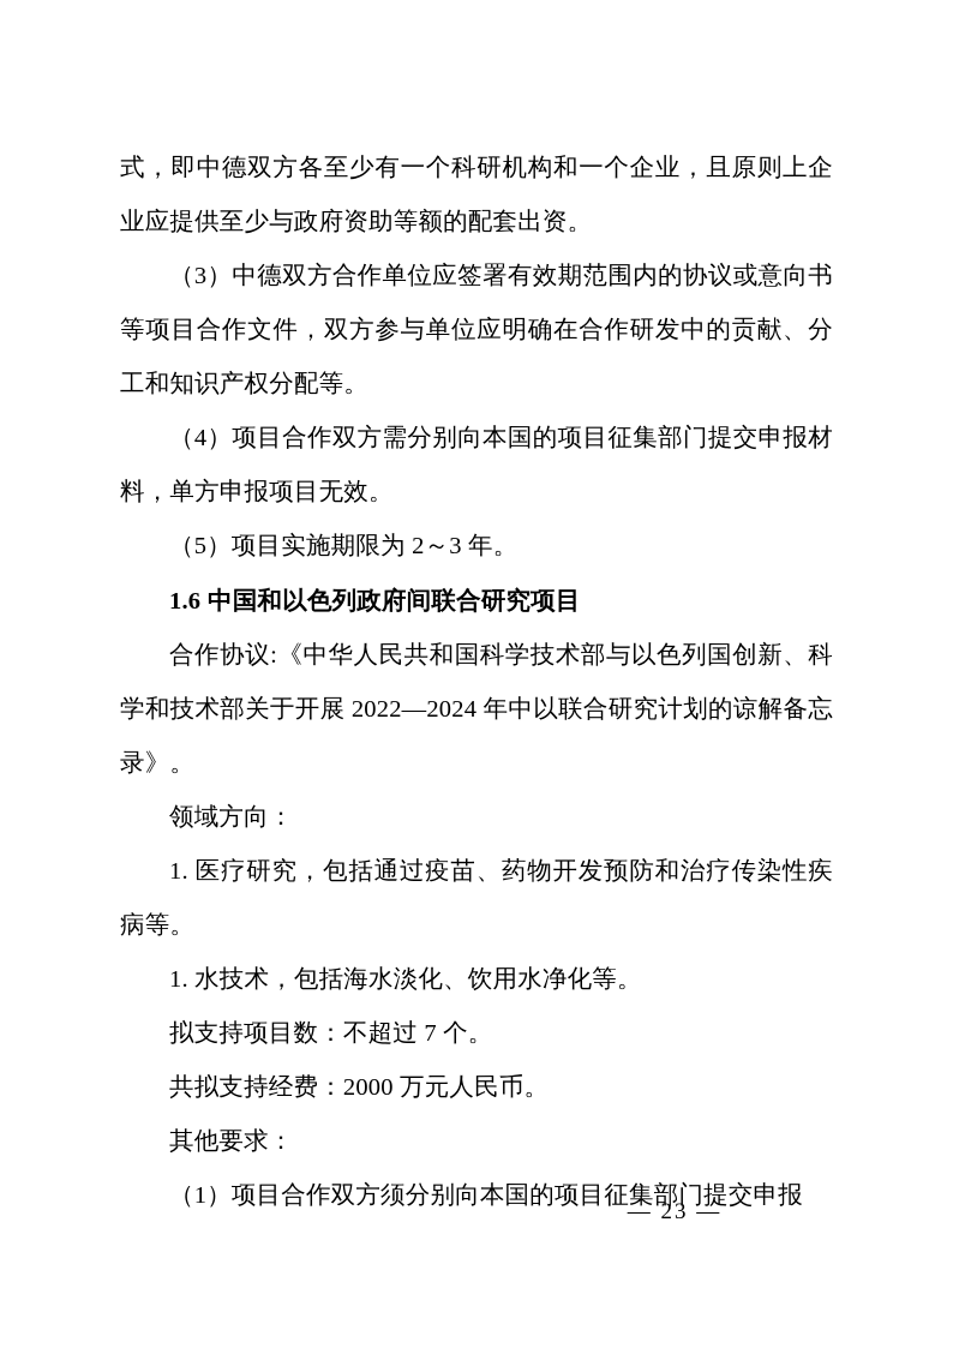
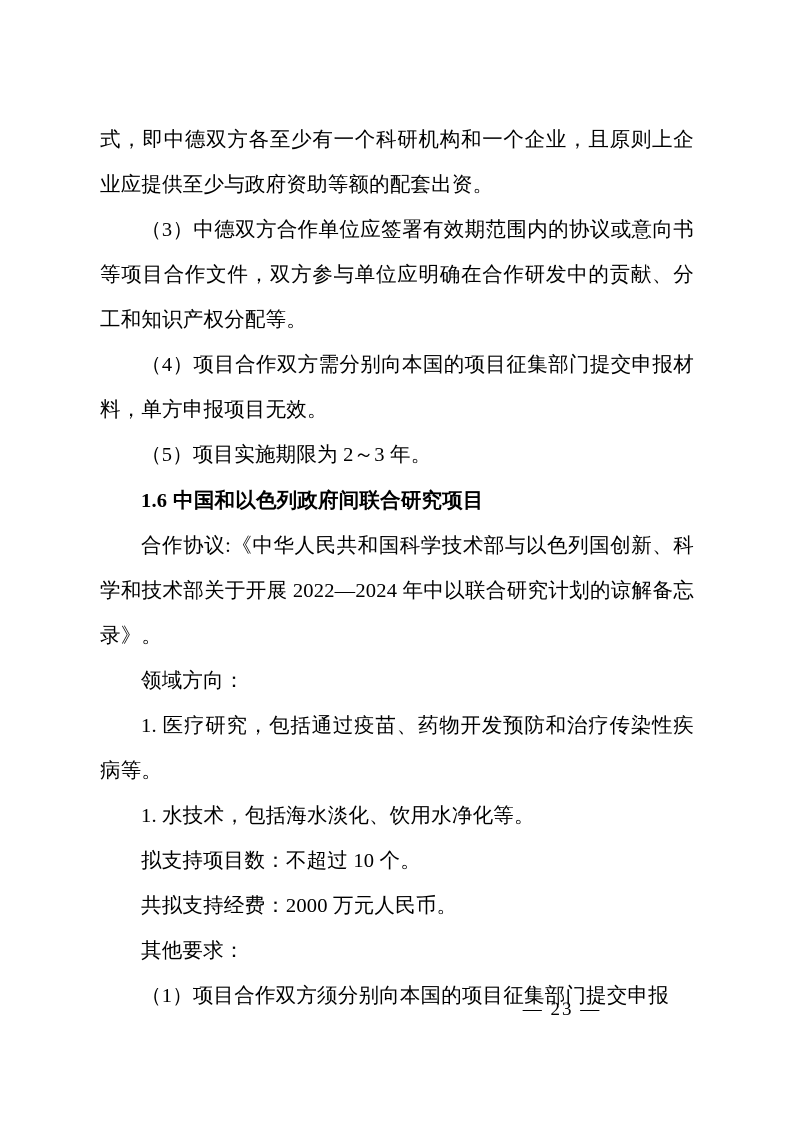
  式，即中德双方各至少有一个科研机构和一个企业，且原则上企业应提供至少与政府资助等额的配套出资。
  （3）中德双方合作单位应签署有效期范围内的协议或意向书等项目合作文件，双方参与单位应明确在合作研发中的贡献、分工和知识产权分配等。
  （4）项目合作双方需分别向本国的项目征集部门提交申报材料，单方申报项目无效。
  （5）项目实施期限为 2～3 年。
  1.6 中国和以色列政府间联合研究项目
  合作协议:《中华人民共和国科学技术部与以色列国创新、科学和技术部关于开展 2022—2024 年中以联合研究计划的谅解备忘录》。
  领域方向：
  1. 医疗研究，包括通过疫苗、药物开发预防和治疗传染性疾病等。
  1. 水技术，包括海水淡化、饮用水净化等。
- 拟支持项目数：不超过 7 个。
+ 拟支持项目数：不超过 10 个。
  共拟支持经费：2000 万元人民币。
  其他要求：
  （1）项目合作双方须分别向本国的项目征集部门提交申报
  — 23 —
